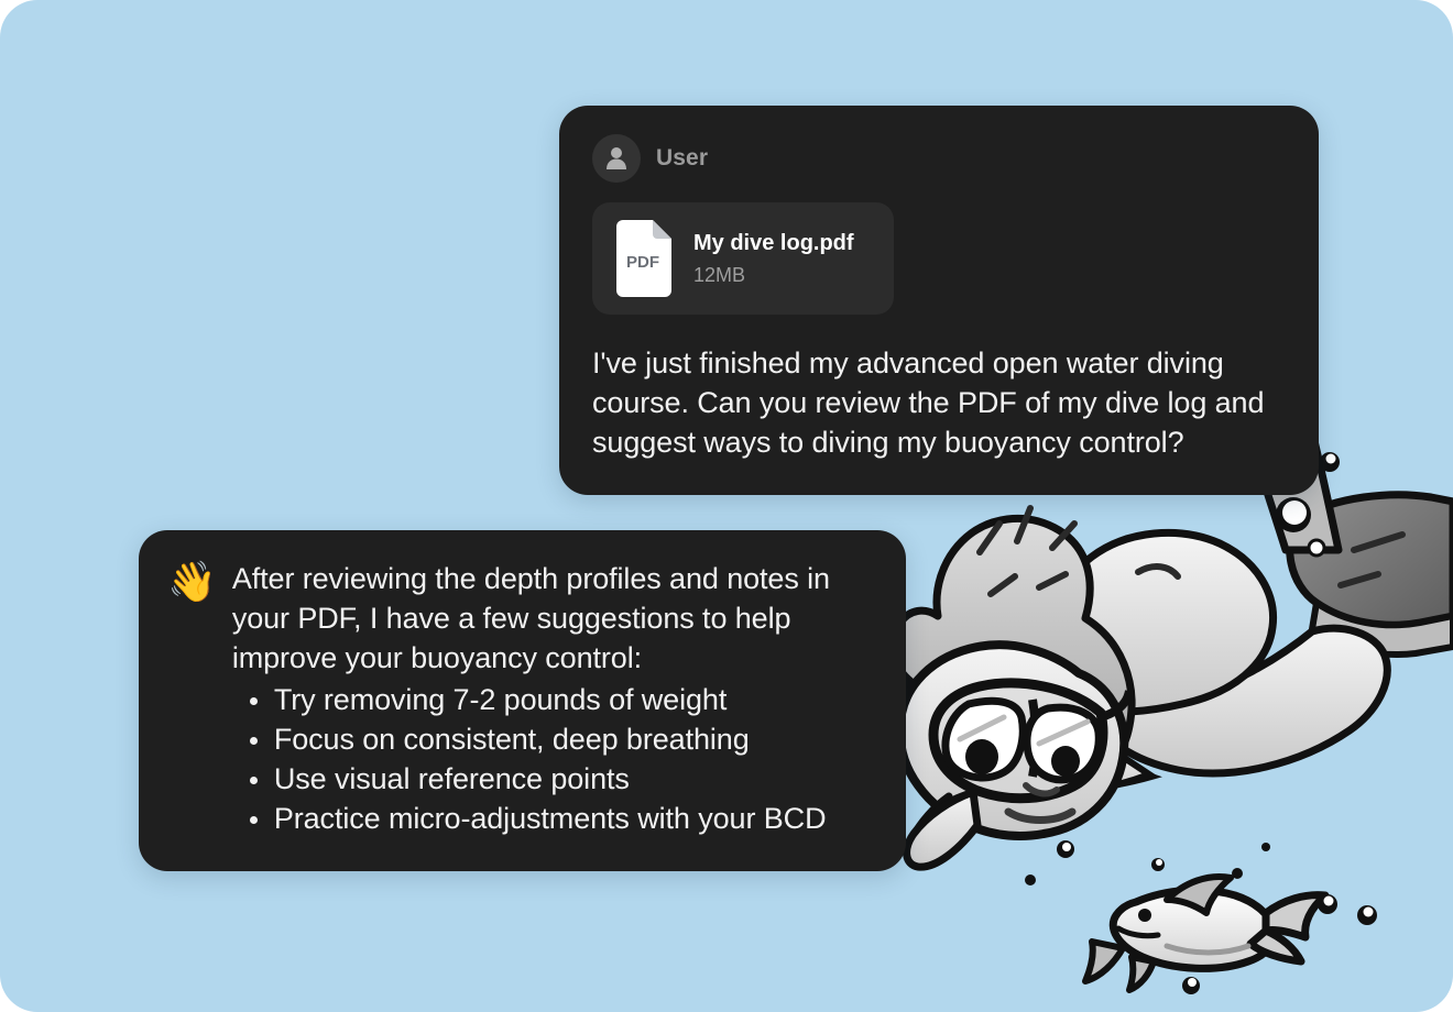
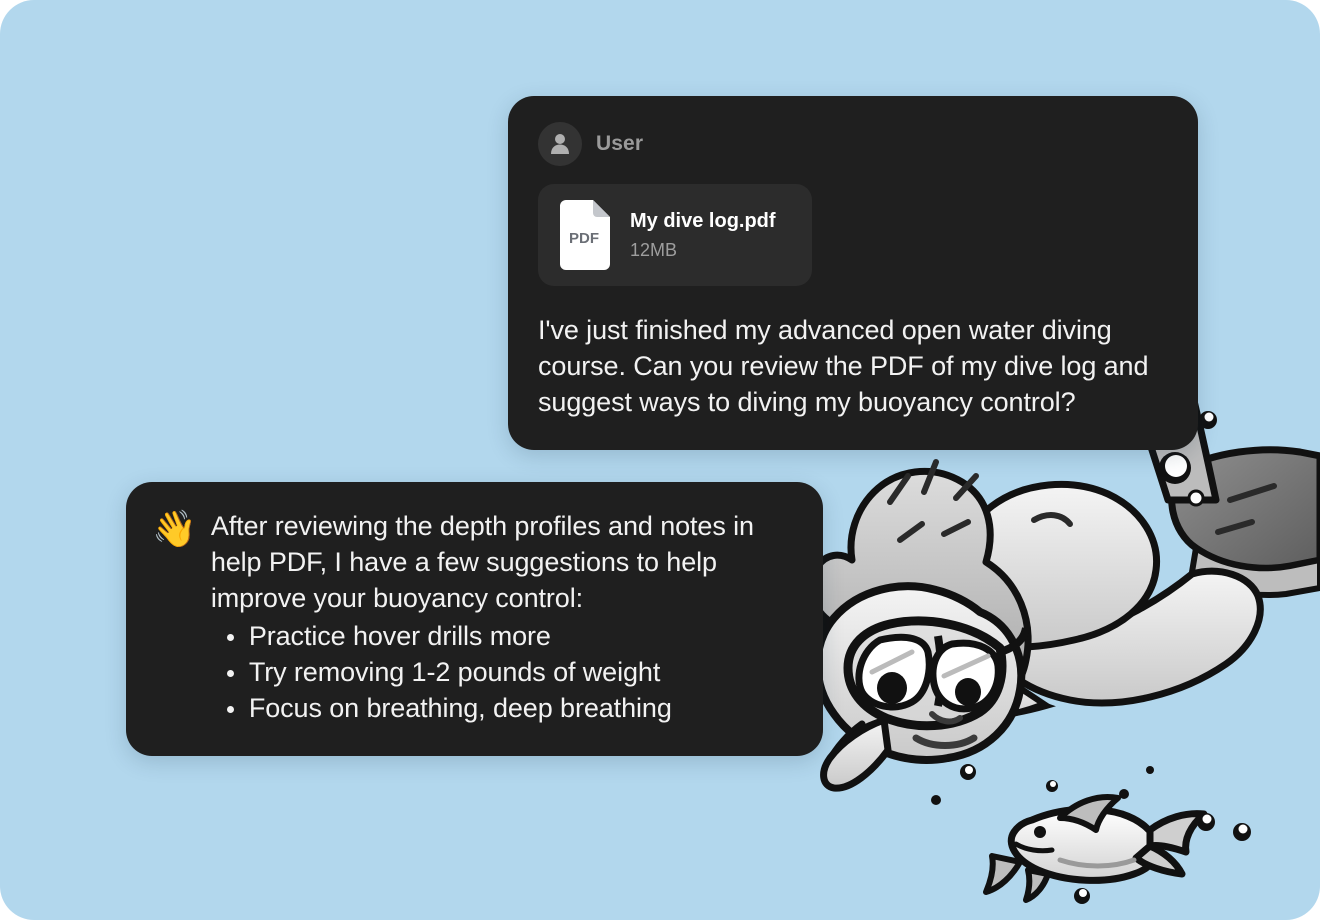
  User
  PDF
  My dive log.pdf
  12MB
  I've just finished my advanced open water diving course. Can you review the PDF of my dive log and suggest ways to diving my buoyancy control?
  👋
- After reviewing the depth profiles and notes in your PDF, I have a few suggestions to help improve your buoyancy control:
+ After reviewing the depth profiles and notes in help PDF, I have a few suggestions to help improve your buoyancy control:
+ Practice hover drills more
- Try removing 7-2 pounds of weight
+ Try removing 1-2 pounds of weight
- Focus on consistent, deep breathing
+ Focus on breathing, deep breathing
- Use visual reference points
- Practice micro-adjustments with your BCD
